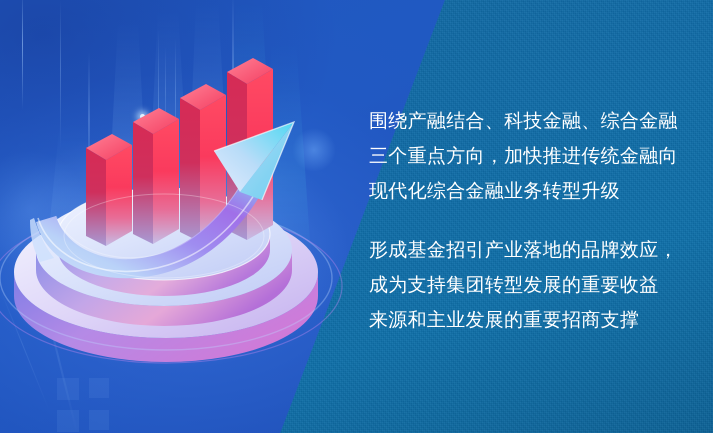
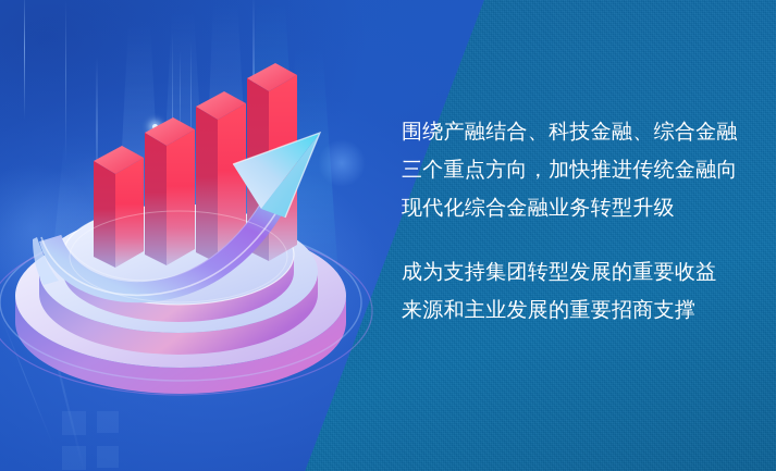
  围绕产融结合、科技金融、综合金融
  三个重点方向，加快推进传统金融向
  现代化综合金融业务转型升级
- 形成基金招引产业落地的品牌效应，
  成为支持集团转型发展的重要收益
  来源和主业发展的重要招商支撑
